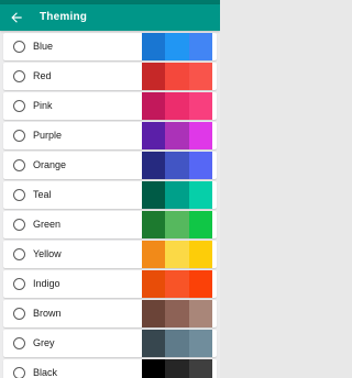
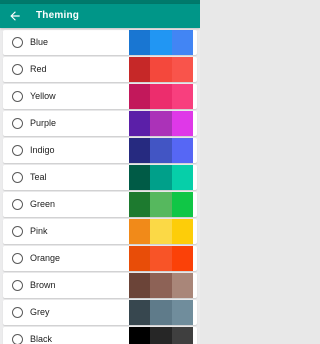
  Theming
  Blue
  Red
- Pink
+ Yellow
  Purple
- Orange
+ Indigo
  Teal
  Green
- Yellow
+ Pink
- Indigo
+ Orange
  Brown
  Grey
  Black
